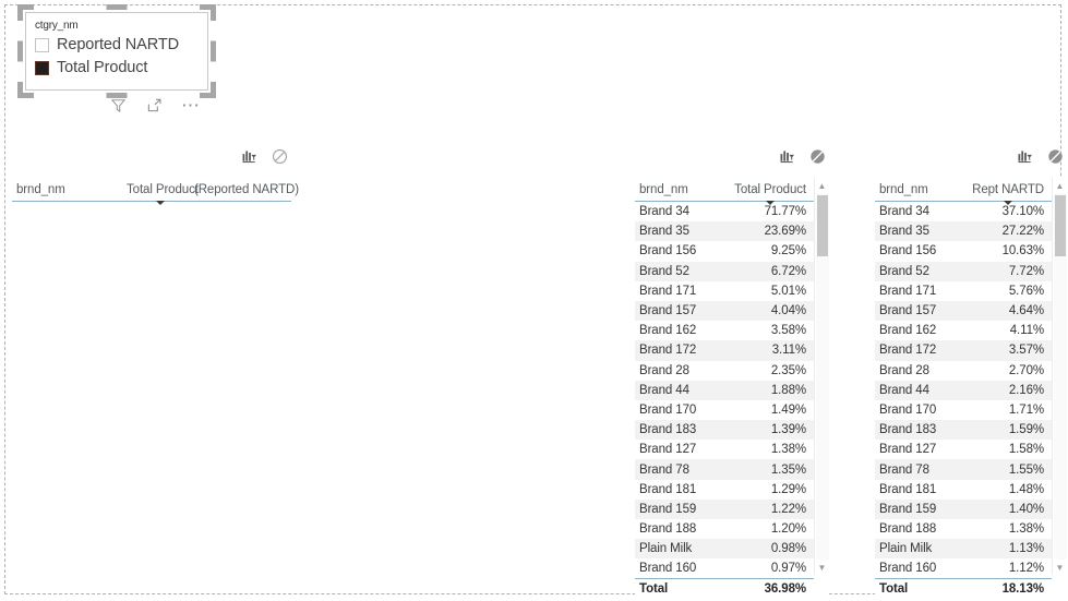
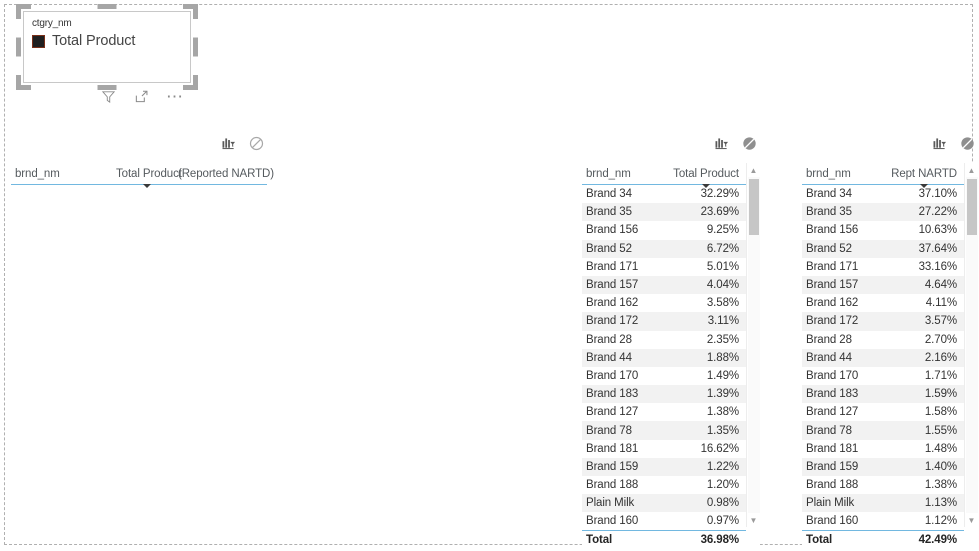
  ctgry_nm
- Reported NARTD
  Total Product
  ⋯
  brnd_nm
  Total Product
  (Reported NARTD)
  brnd_nm
  Total Product
  Brand 34
- 71.77%
+ 32.29%
  Brand 35
  23.69%
  Brand 156
  9.25%
  Brand 52
  6.72%
  Brand 171
  5.01%
  Brand 157
  4.04%
  Brand 162
  3.58%
  Brand 172
  3.11%
  Brand 28
  2.35%
  Brand 44
  1.88%
  Brand 170
  1.49%
  Brand 183
  1.39%
  Brand 127
  1.38%
  Brand 78
  1.35%
  Brand 181
- 1.29%
+ 16.62%
  Brand 159
  1.22%
  Brand 188
  1.20%
  Plain Milk
  0.98%
  Brand 160
  0.97%
  Total
  36.98%
  ▲
  ▼
  brnd_nm
  Rept NARTD
  Brand 34
  37.10%
  Brand 35
  27.22%
  Brand 156
  10.63%
  Brand 52
- 7.72%
+ 37.64%
  Brand 171
- 5.76%
+ 33.16%
  Brand 157
  4.64%
  Brand 162
  4.11%
  Brand 172
  3.57%
  Brand 28
  2.70%
  Brand 44
  2.16%
  Brand 170
  1.71%
  Brand 183
  1.59%
  Brand 127
  1.58%
  Brand 78
  1.55%
  Brand 181
  1.48%
  Brand 159
  1.40%
  Brand 188
  1.38%
  Plain Milk
  1.13%
  Brand 160
  1.12%
  Total
- 18.13%
+ 42.49%
  ▲
  ▼
